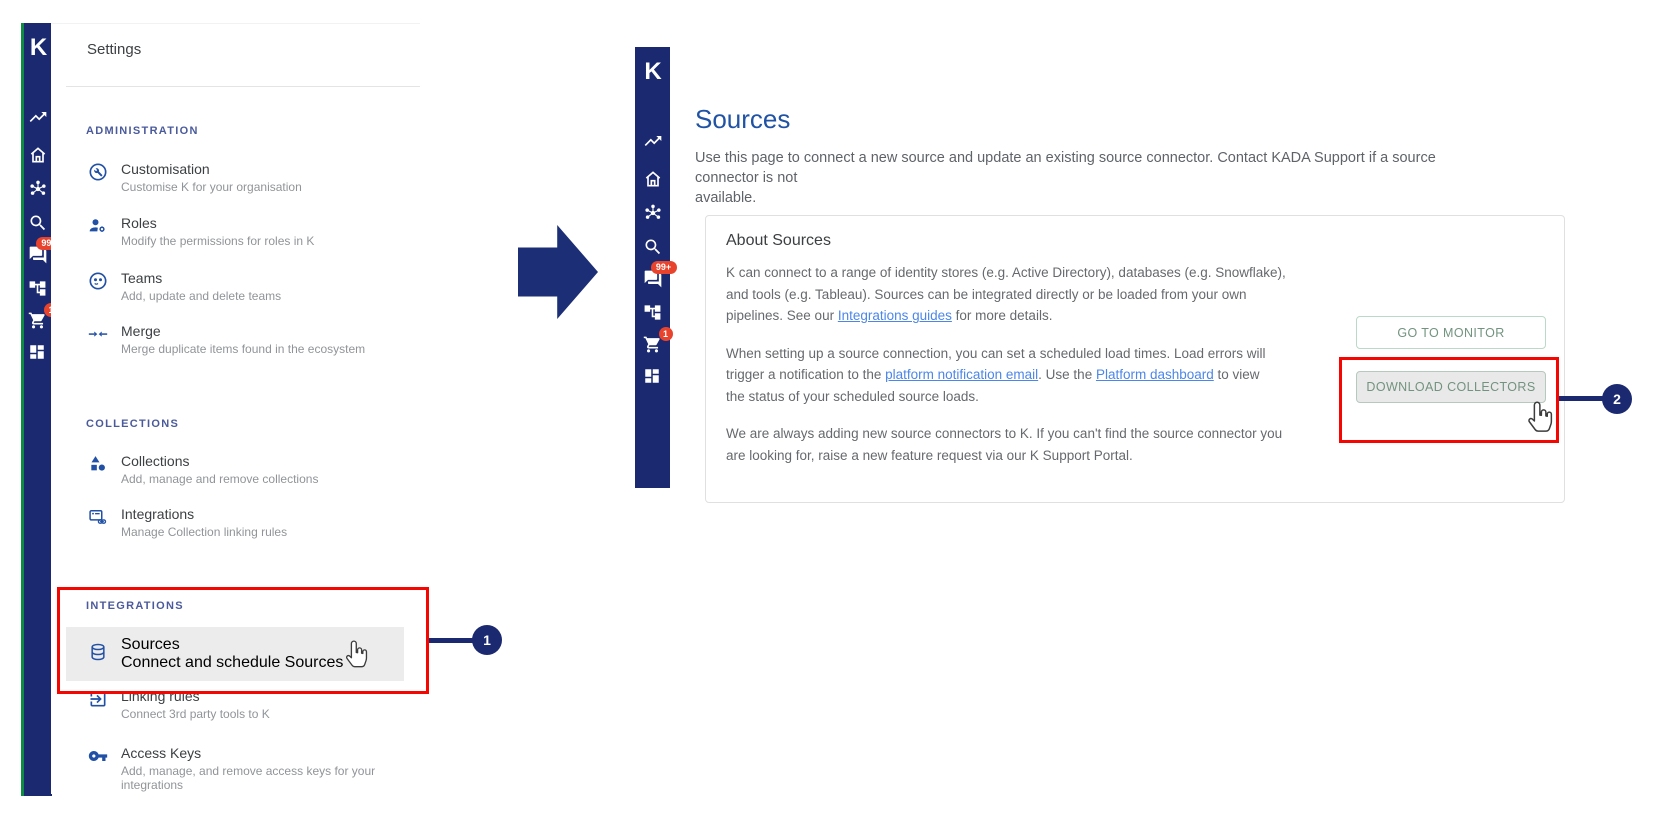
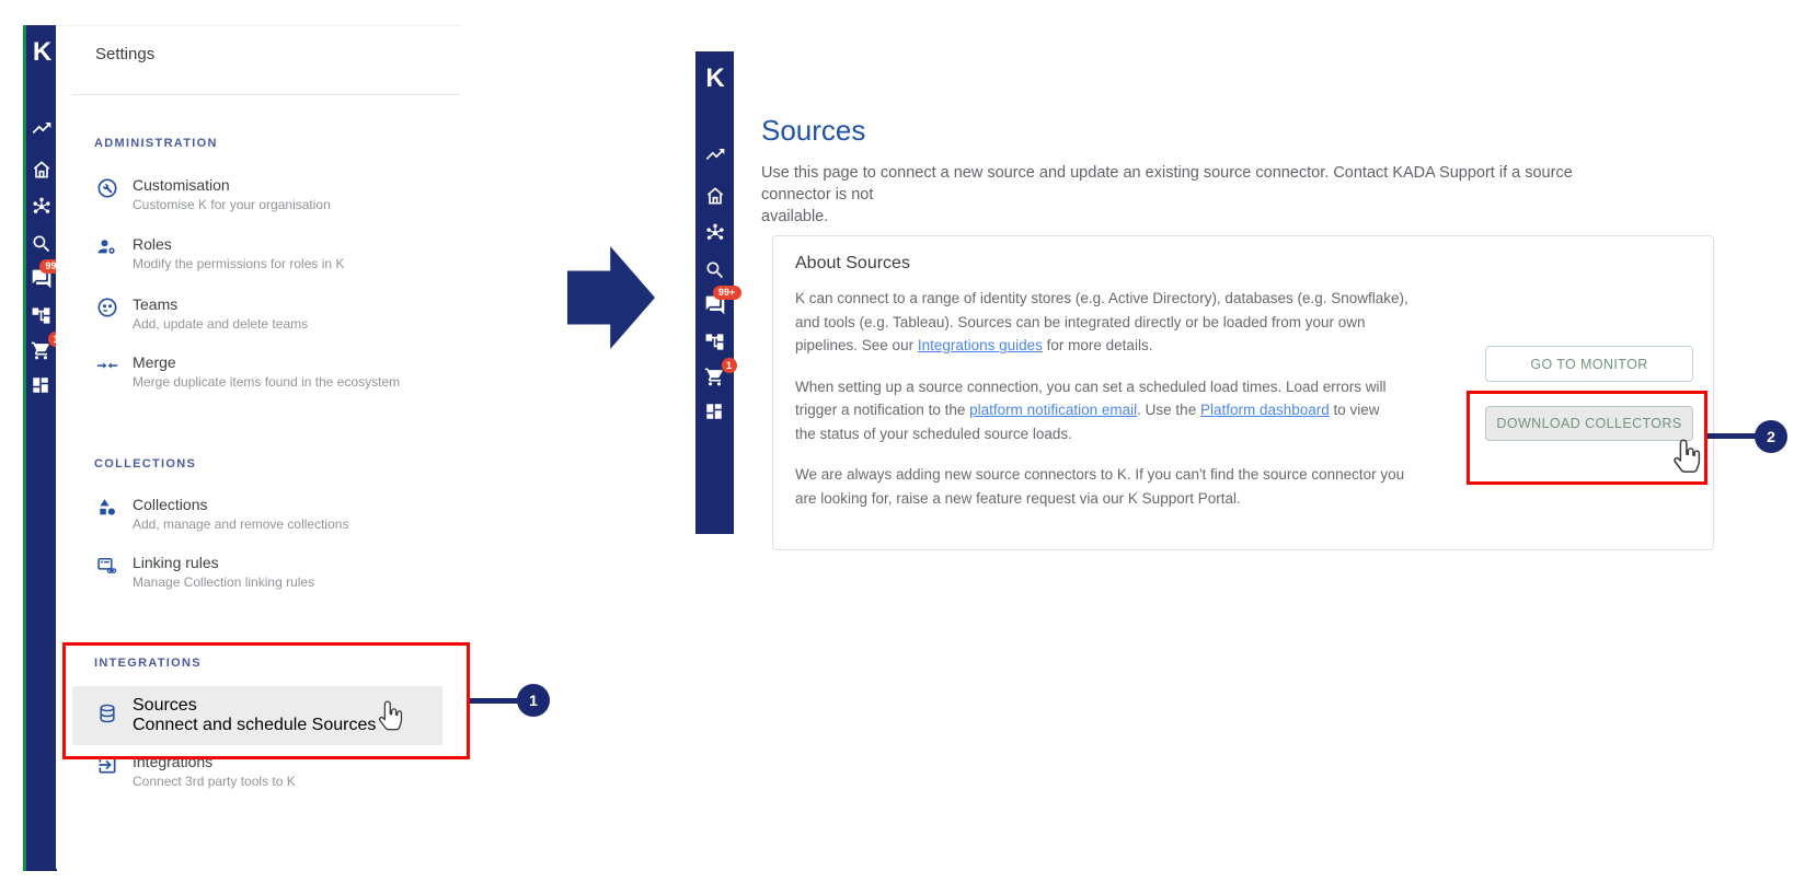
  K
  Settings
  ADMINISTRATION
  Customisation
  Customise K for your organisation
  Roles
  Modify the permissions for roles in K
  Teams
  Add, update and delete teams
  Merge
  Merge duplicate items found in the ecosystem
  COLLECTIONS
  Collections
  Add, manage and remove collections
- Integrations
+ Linking rules
  Manage Collection linking rules
  INTEGRATIONS
  Sources
  Connect and schedule Sources
- Linking rules
+ Integrations
  Connect 3rd party tools to K
- Access Keys
- Add, manage, and remove access keys for your integrations
  K
  99+
  1
  Sources
  Use this page to connect a new source and update an existing source connector. Contact KADA Support if a source connector is not
  available.
  About Sources
  K can connect to a range of identity stores (e.g. Active Directory), databases (e.g. Snowflake),
  and tools (e.g. Tableau). Sources can be integrated directly or be loaded from your own
  pipelines. See our Integrations guides for more details.
  When setting up a source connection, you can set a scheduled load times. Load errors will
  trigger a notification to the platform notification email. Use the Platform dashboard to view
  the status of your scheduled source loads.
  We are always adding new source connectors to K. If you can't find the source connector you
  are looking for, raise a new feature request via our K Support Portal.
  GO TO MONITOR
  DOWNLOAD COLLECTORS
  1
  2
